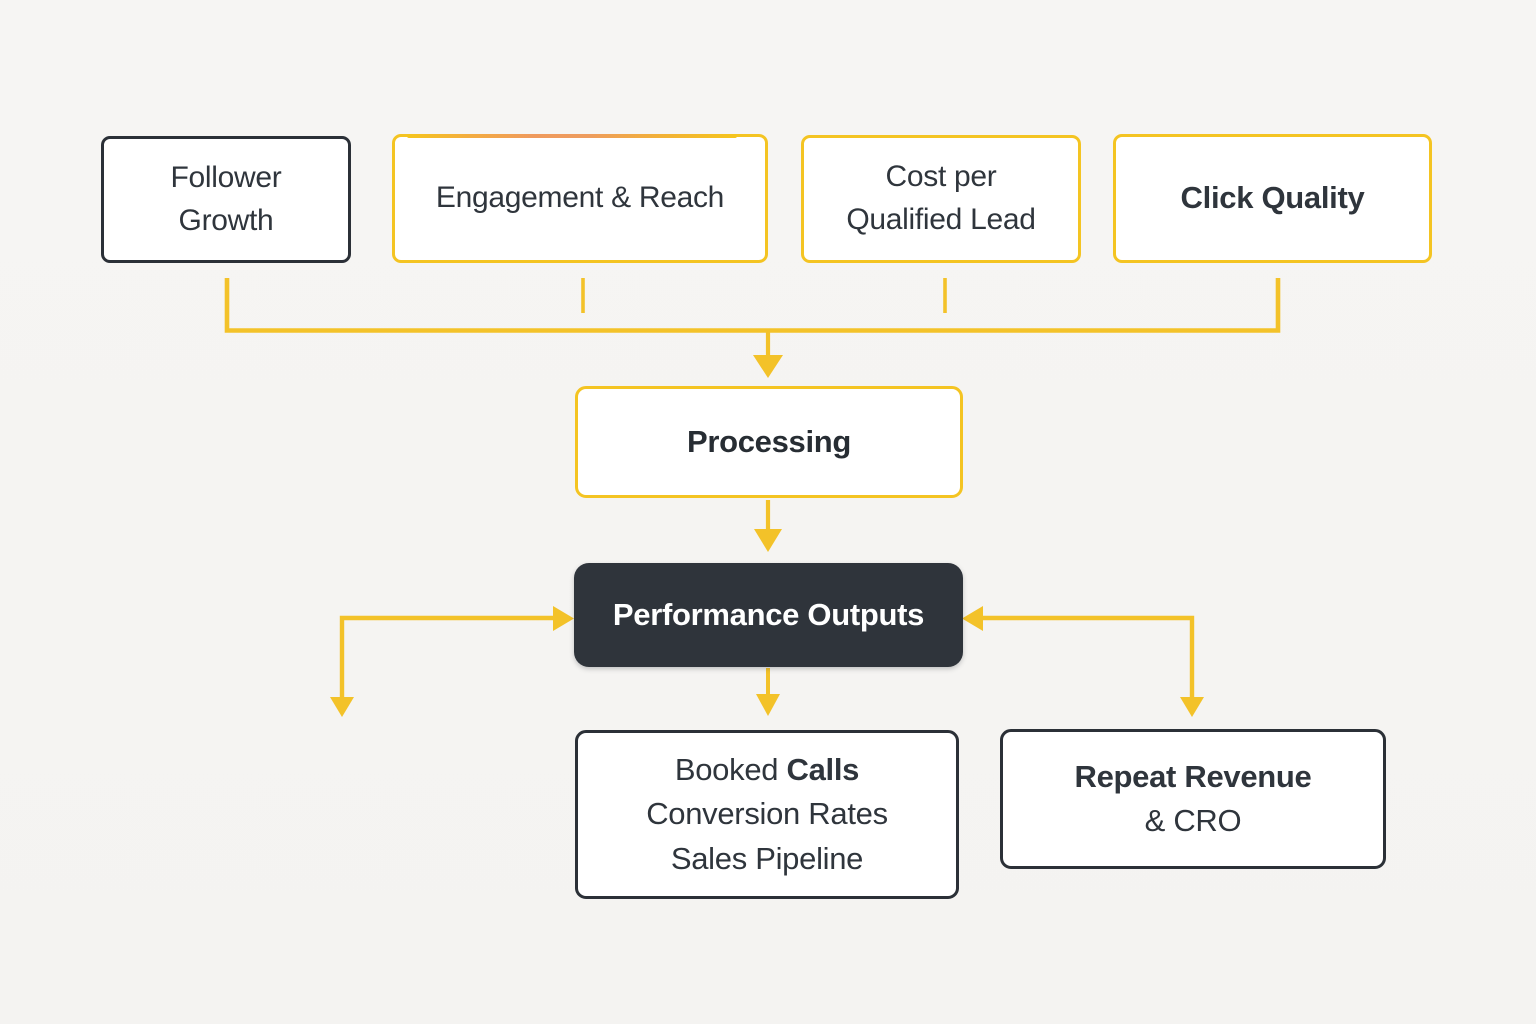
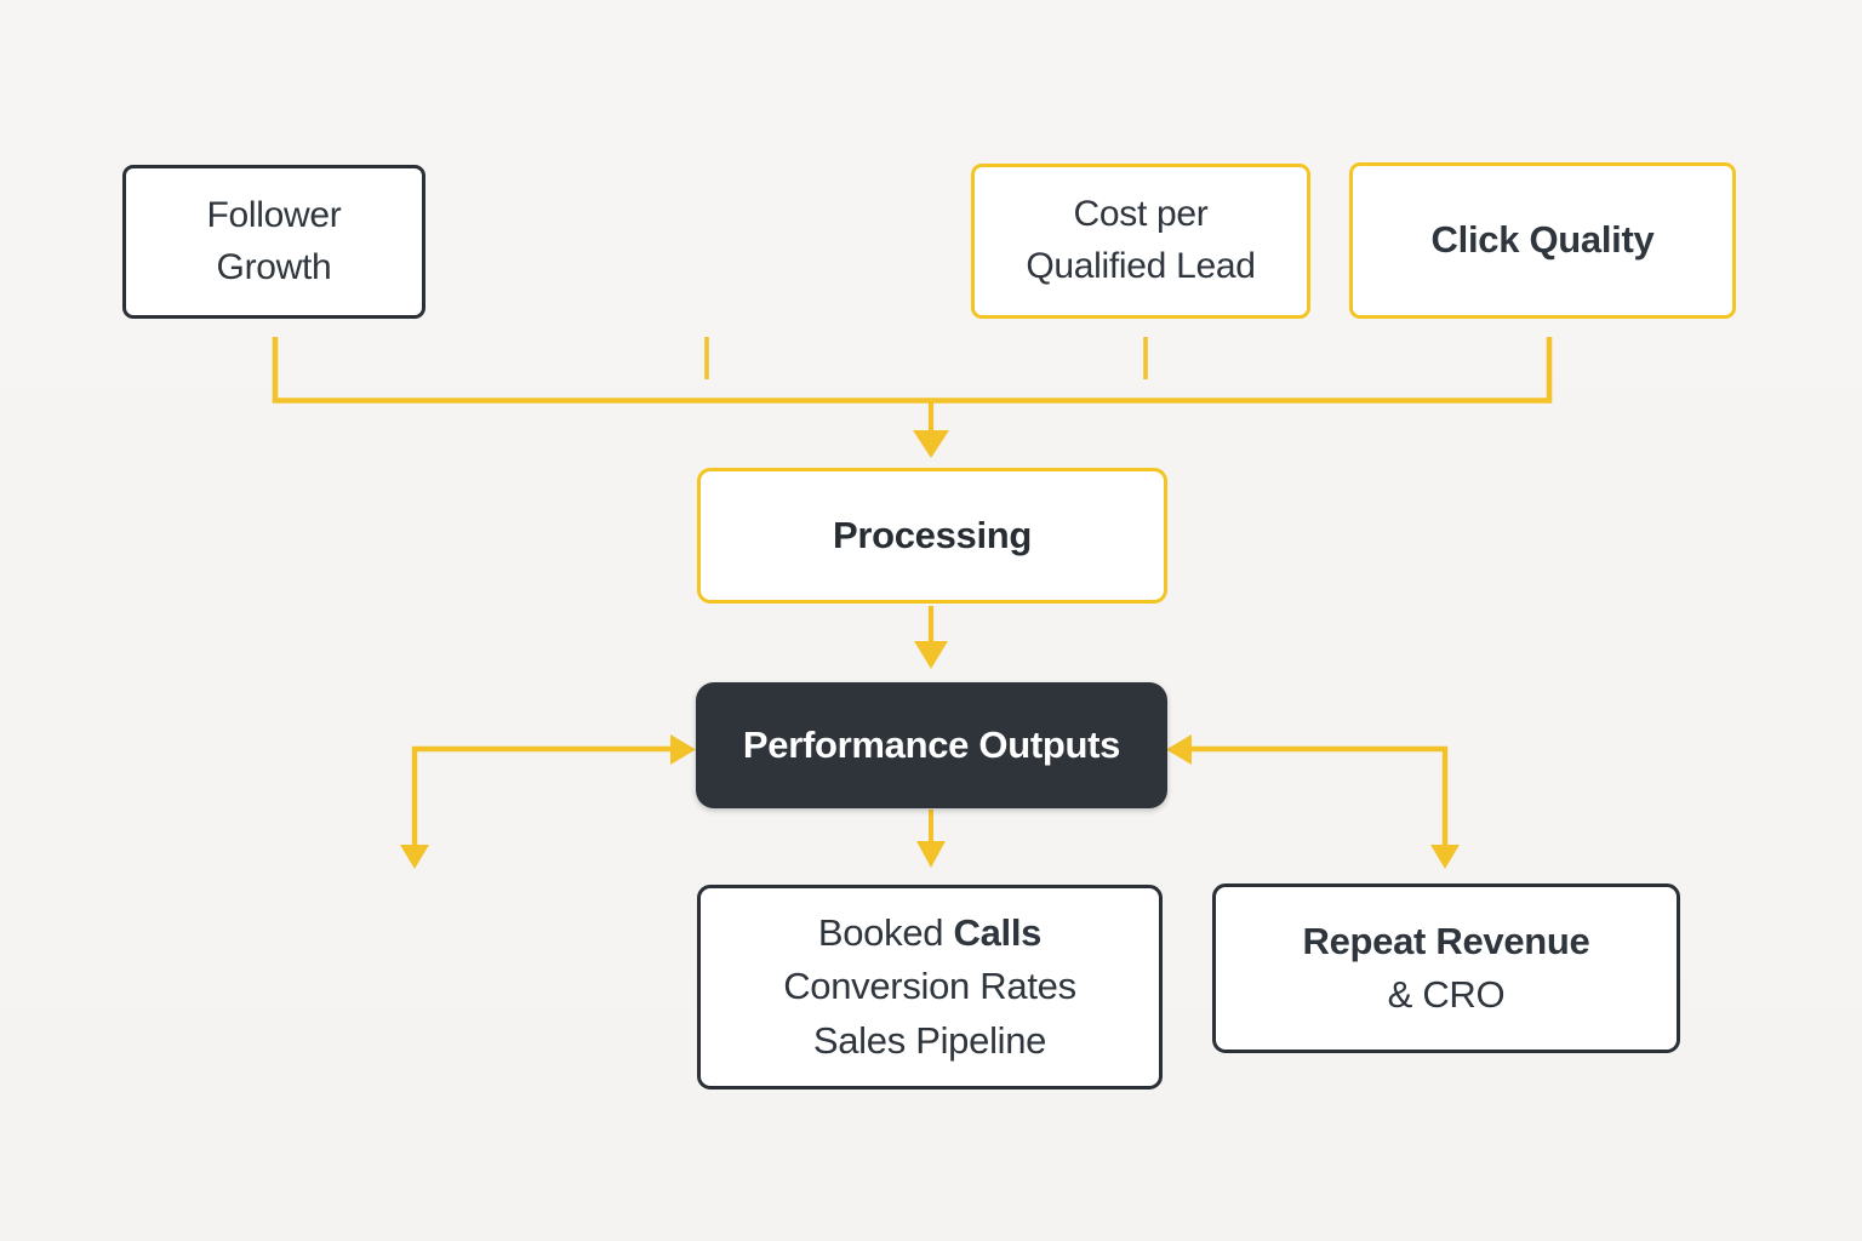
  Follower
  Growth
- Engagement & Reach
  Cost per
  Qualified Lead
  Click Quality
  Processing
  Performance Outputs
  Booked Calls
  Conversion Rates
  Sales Pipeline
  Repeat Revenue
  & CRO
